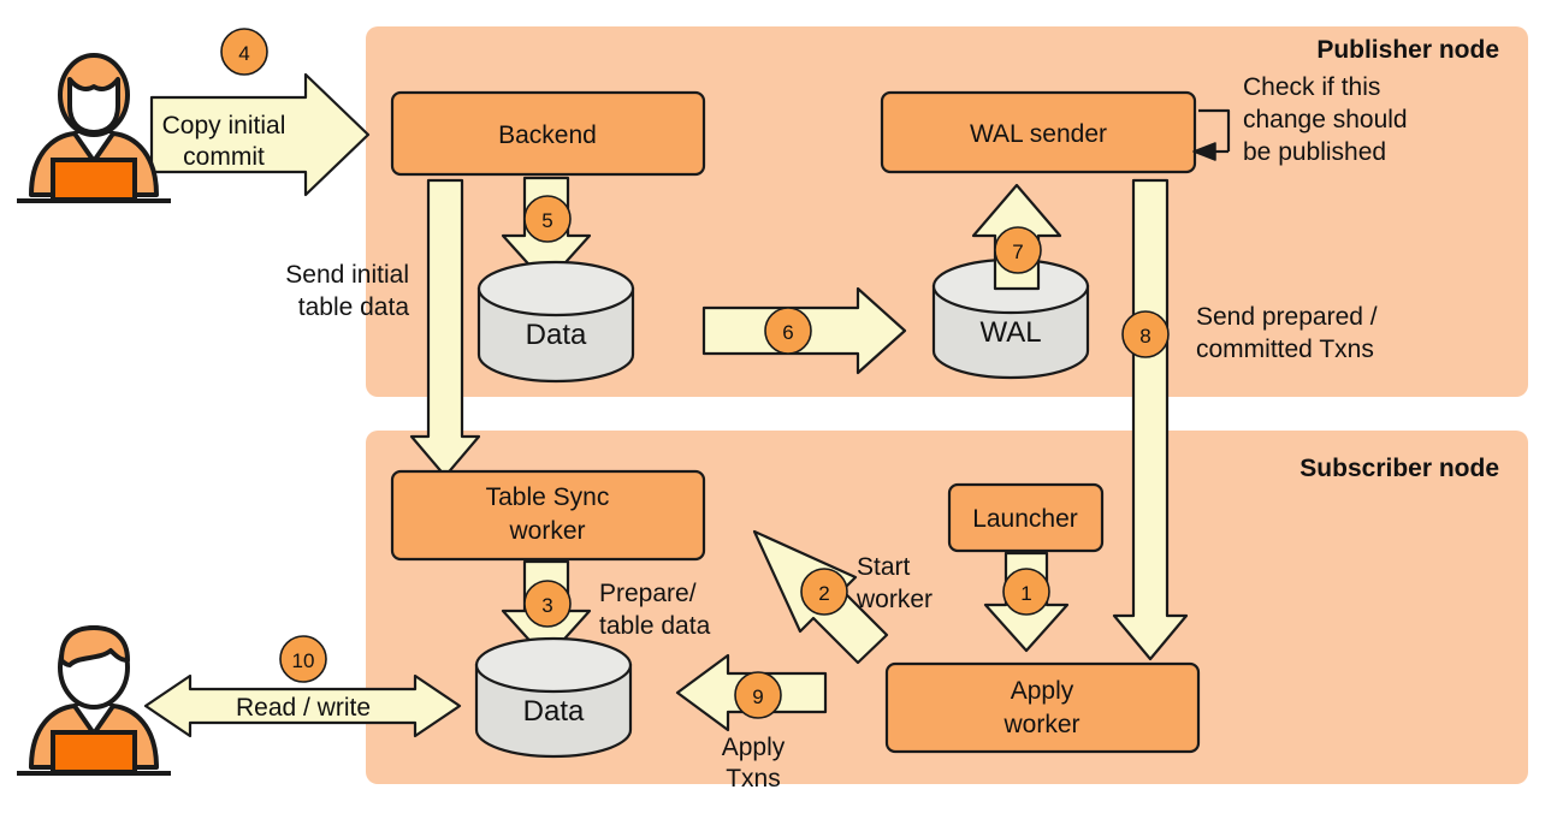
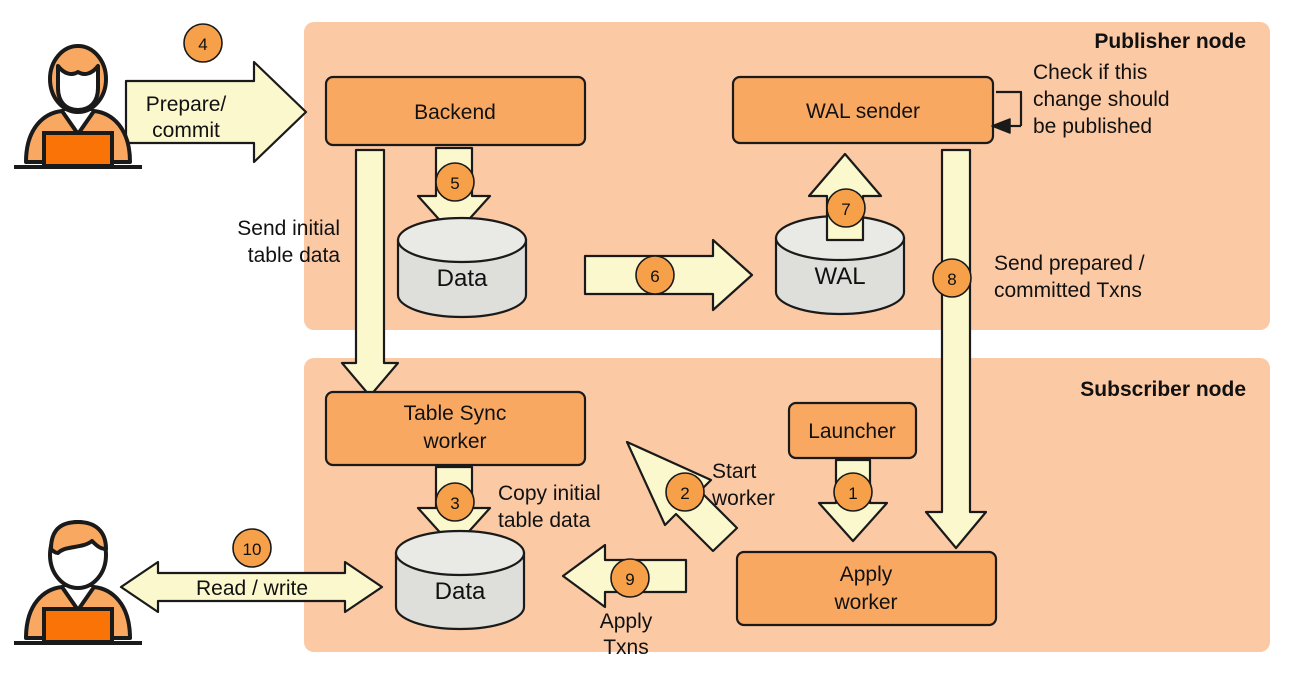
  Publisher node
  Subscriber node
  Send initial
  table data
  Send prepared /
  committed Txns
  Backend
  WAL sender
  Check if this
  change should
  be published
  Data
  WAL
- Copy initial
+ Prepare/
  commit
  4
  5
  6
  7
  8
  Table Sync
  worker
- Prepare/
+ Copy initial
  table data
  Data
  Apply
  Txns
  Start
  worker
  Launcher
  Apply
  worker
  Read / write
  10
  3
  9
  2
  1
